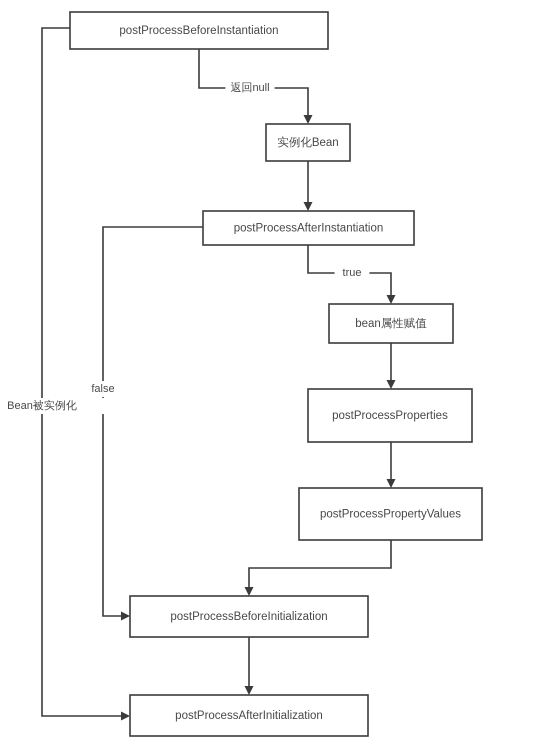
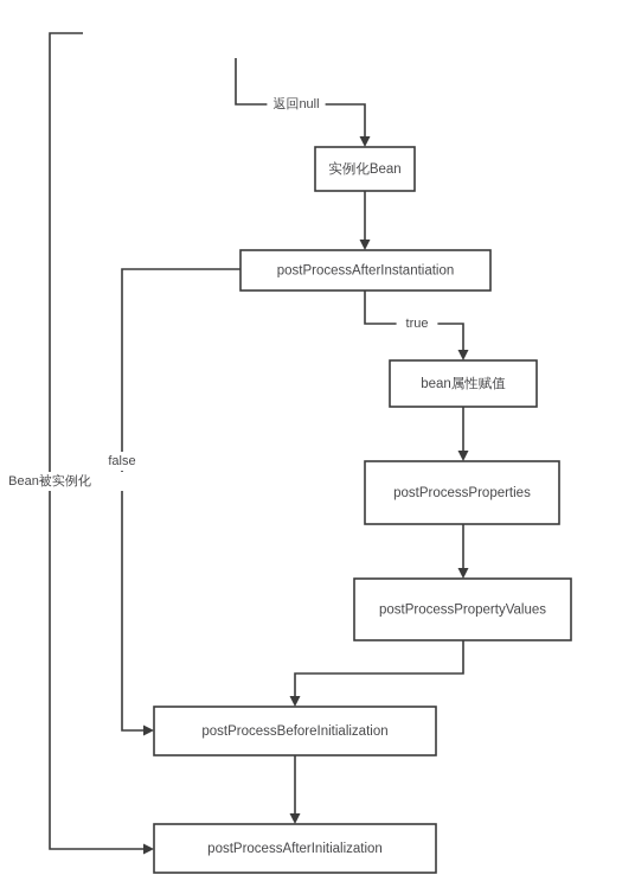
- postProcessBeforeInstantiation
  实例化Bean
  postProcessAfterInstantiation
  bean属性赋值
  postProcessProperties
  postProcessPropertyValues
  postProcessBeforeInitialization
  postProcessAfterInitialization
  返回null
  true
  false
  Bean被实例化
